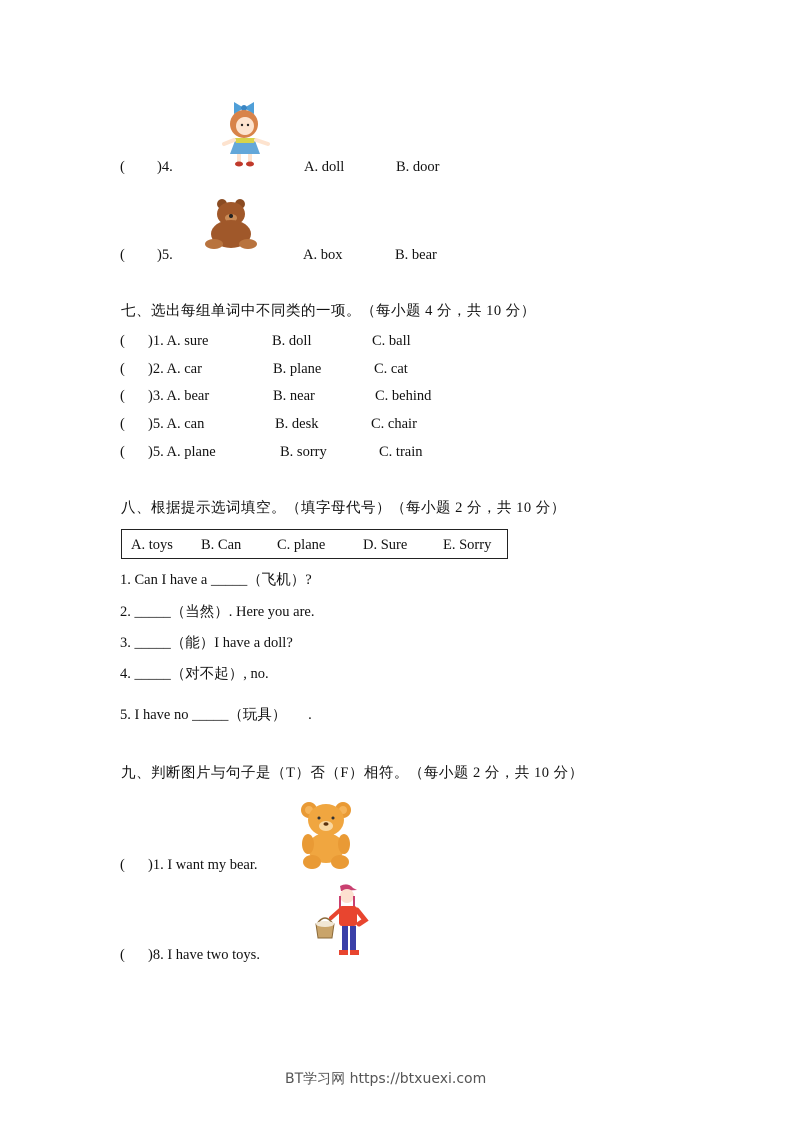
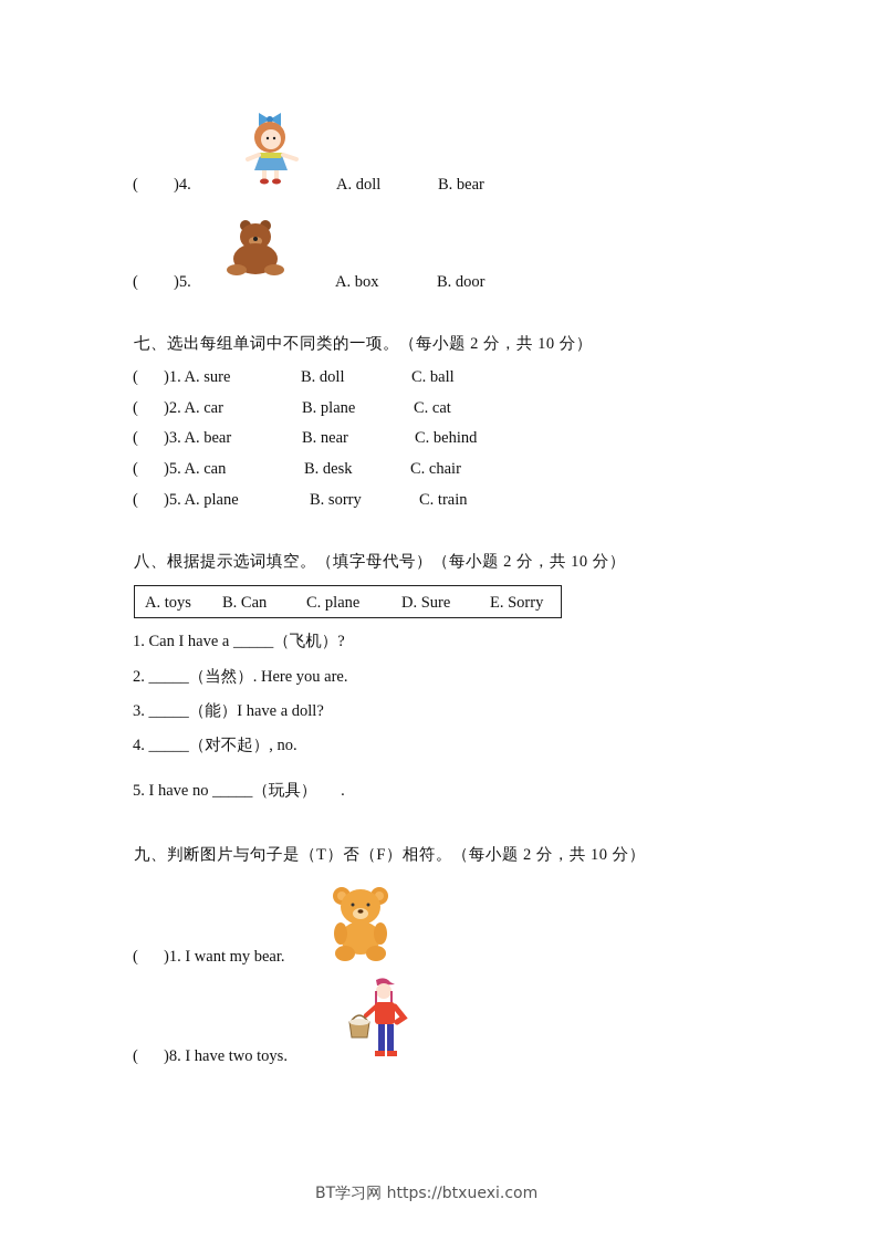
  (
  )4.
  A. doll
- B. door
+ B. bear
  (
  )5.
  A. box
- B. bear
+ B. door
- 七、选出每组单词中不同类的一项。（每小题 4 分，共 10 分）
+ 七、选出每组单词中不同类的一项。（每小题 2 分，共 10 分）
  (
  )1. A. sure
  B. doll
  C. ball
  (
  )2. A. car
  B. plane
  C. cat
  (
  )3. A. bear
  B. near
  C. behind
  (
  )5. A. can
  B. desk
  C. chair
  (
  )5. A. plane
  B. sorry
  C. train
  八、根据提示选词填空。（填字母代号）（每小题 2 分，共 10 分）
  A. toys
  B. Can
  C. plane
  D. Sure
  E. Sorry
  1. Can I have a _____（飞机）?
  2. _____（当然）. Here you are.
  3. _____（能）I have a doll?
  4. _____（对不起）, no.
  5. I have no _____（玩具） .
  九、判断图片与句子是（T）否（F）相符。（每小题 2 分，共 10 分）
  (
  )1. I want my bear.
  (
  )8. I have two toys.
  BT学习网 https://btxuexi.com
